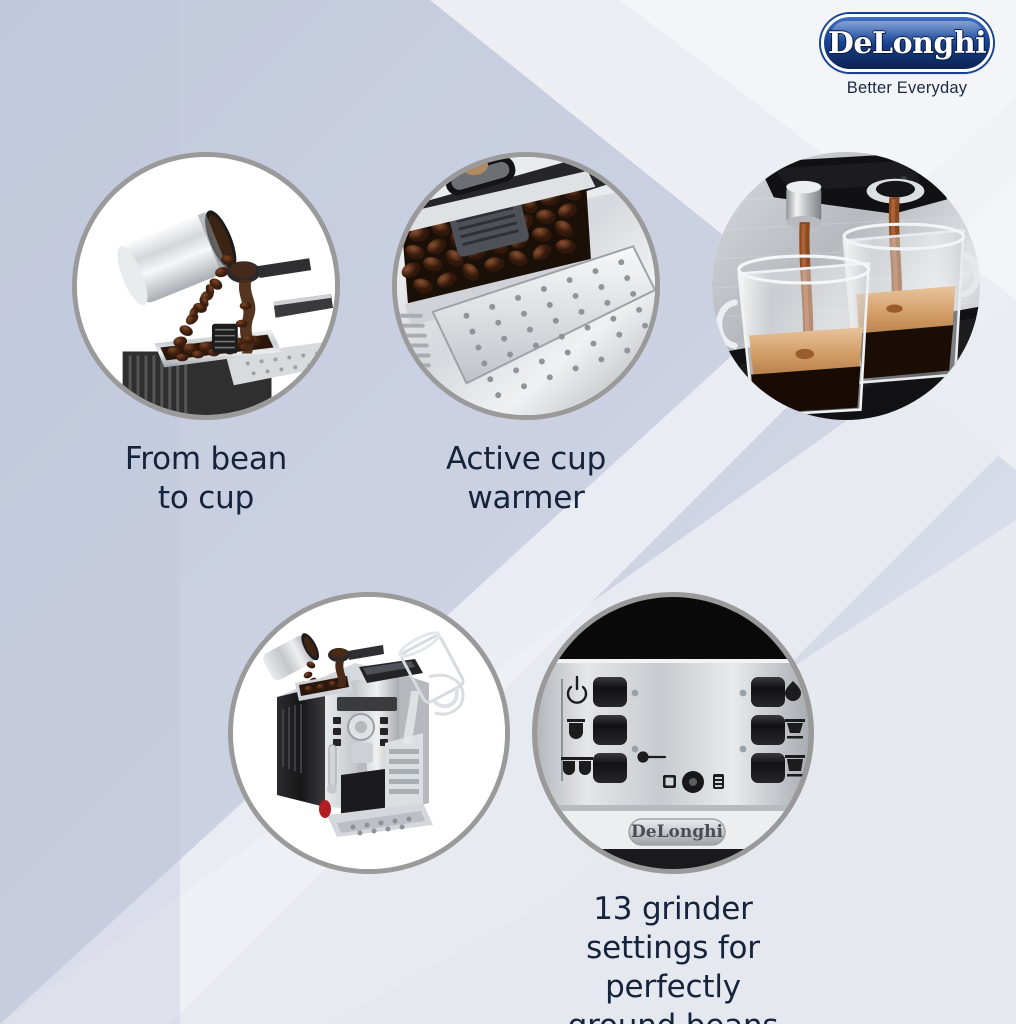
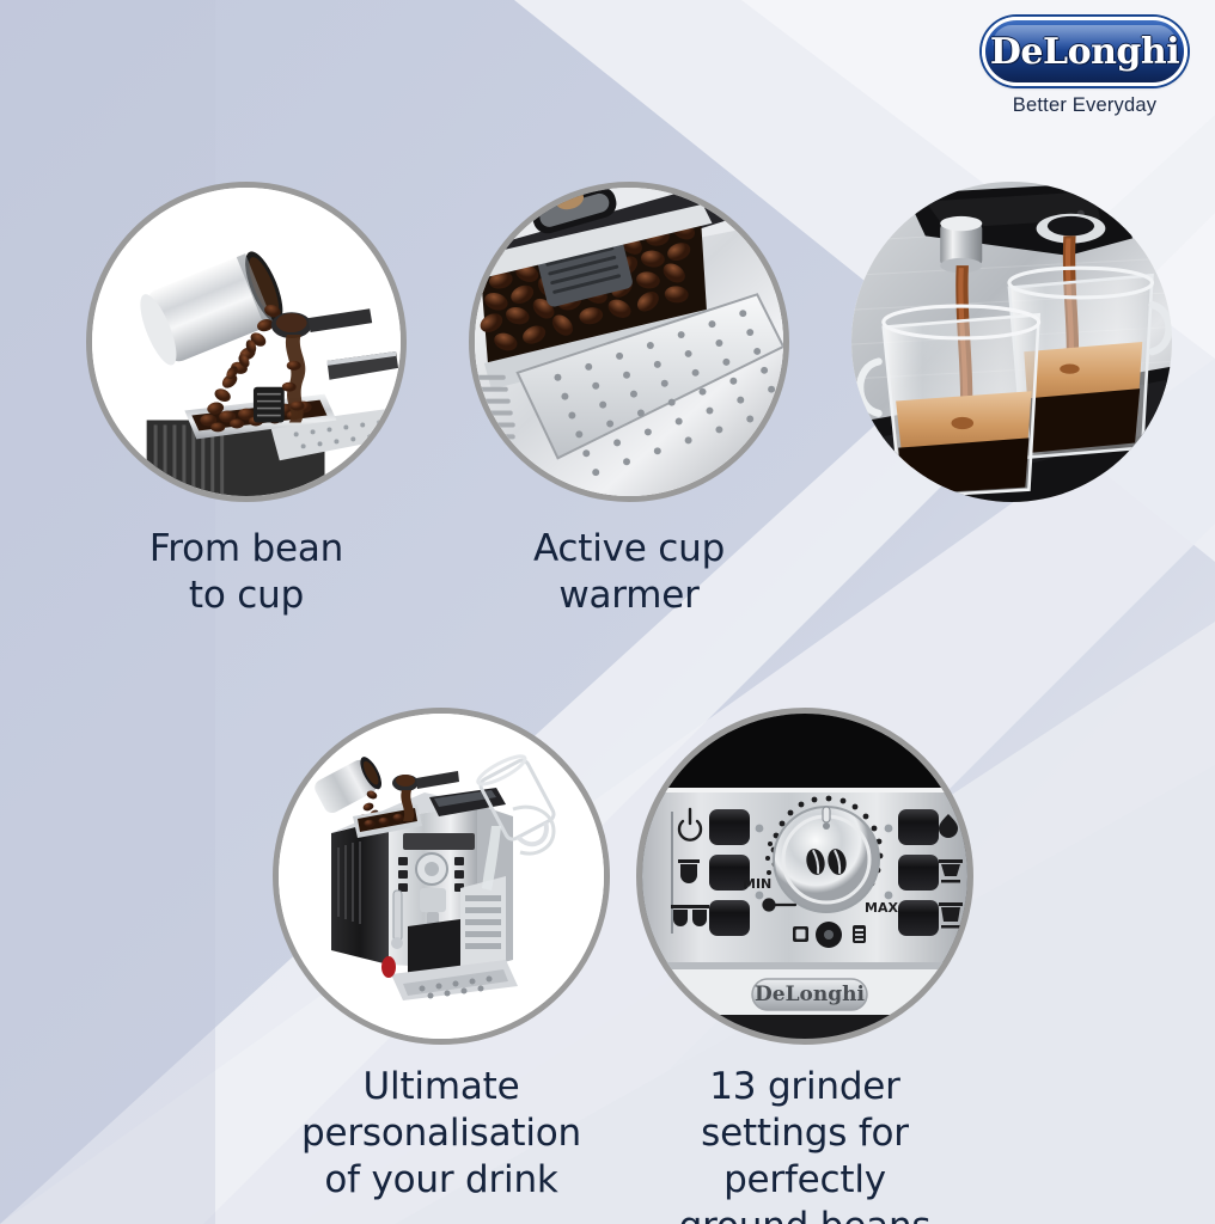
  DeLonghi
  Better Everyday
  From bean
  to cup
  Active cup
  warmer
+ Ultimate
+ personalisation
+ of your drink
+ MIN
+ MAX
  DeLonghi
  13 grinder
  settings for perfectly
